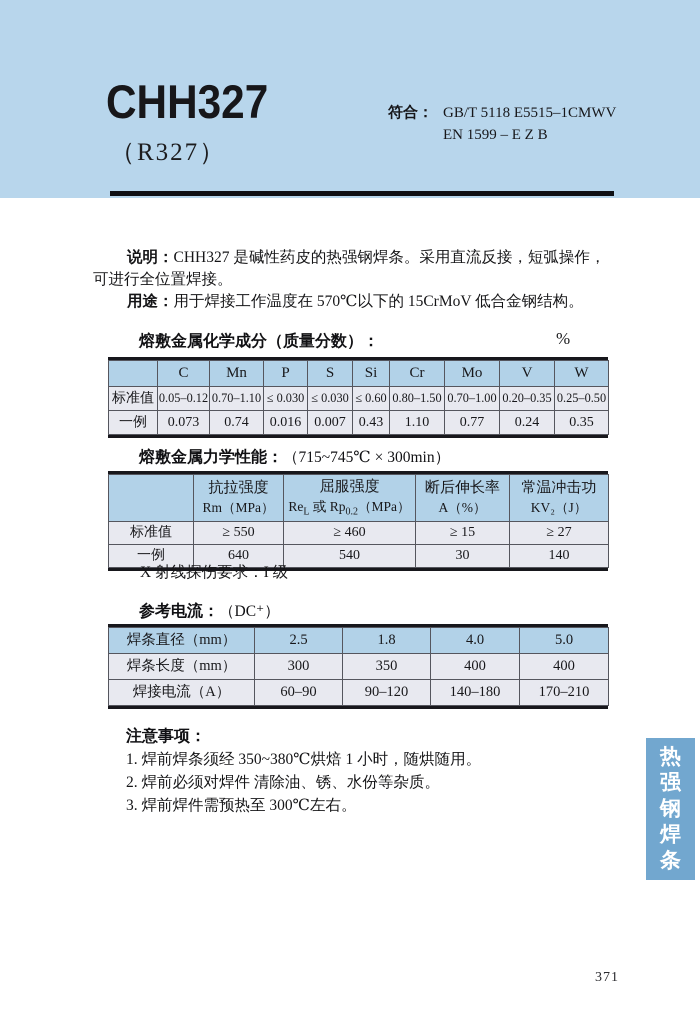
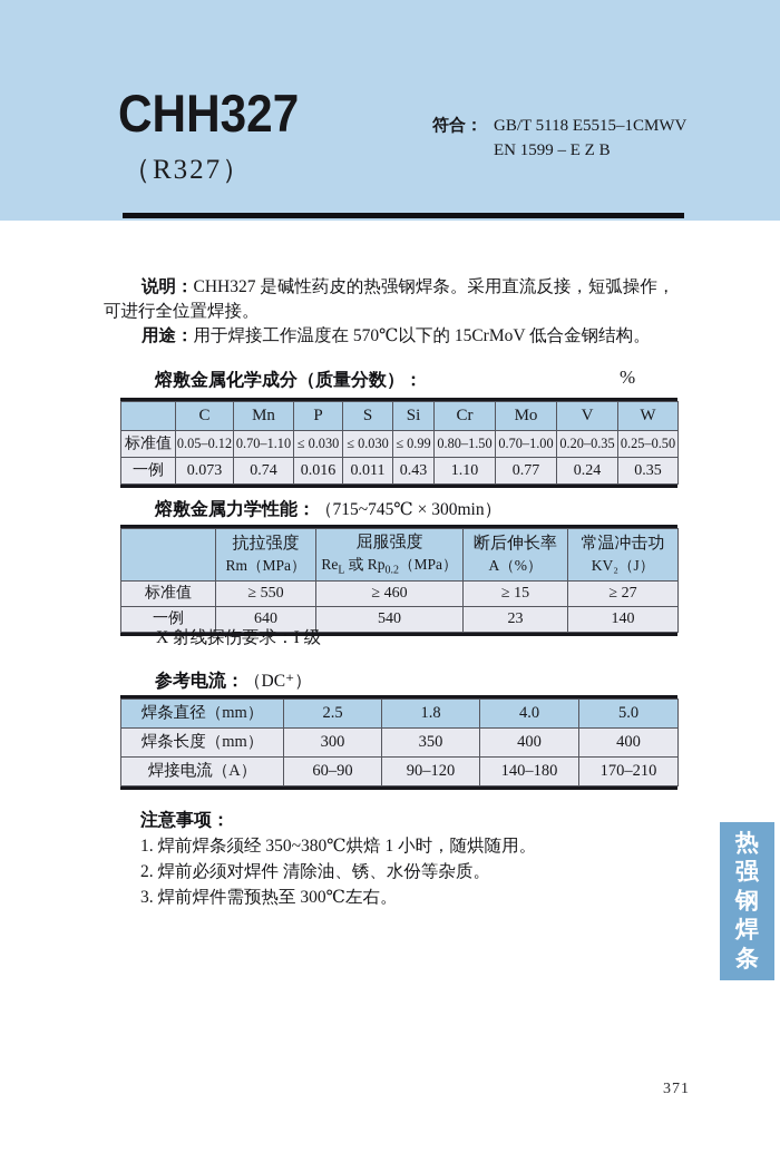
  CHH327
  （R327）
  符合：
  GB/T 5118 E5515–1CMWV
  EN 1599 – E Z B
  说明：CHH327 是碱性药皮的热强钢焊条。采用直流反接，短弧操作，
  可进行全位置焊接。
  用途：用于焊接工作温度在 570℃以下的 15CrMoV 低合金钢结构。
  熔敷金属化学成分（质量分数）：
  %
  	C	Mn	P	S	Si	Cr	Mo	V	W
- 标准值	0.05–0.12	0.70–1.10	≤ 0.030	≤ 0.030	≤ 0.60	0.80–1.50	0.70–1.00	0.20–0.35	0.25–0.50
+ 标准值	0.05–0.12	0.70–1.10	≤ 0.030	≤ 0.030	≤ 0.99	0.80–1.50	0.70–1.00	0.20–0.35	0.25–0.50
- 一例	0.073	0.74	0.016	0.007	0.43	1.10	0.77	0.24	0.35
+ 一例	0.073	0.74	0.016	0.011	0.43	1.10	0.77	0.24	0.35
  熔敷金属力学性能：（715~745℃ × 300min）
  	抗拉强度 Rm（MPa）	屈服强度 ReL 或 Rp0.2（MPa）	断后伸长率 A（%）	常温冲击功 KV₂（J）
  标准值	≥ 550	≥ 460	≥ 15	≥ 27
- 一例	640	540	30	140
+ 一例	640	540	23	140
  X 射线探伤要求：I 级
  参考电流：（DC⁺）
  焊条直径（mm）	2.5	1.8	4.0	5.0
  焊条长度（mm）	300	350	400	400
  焊接电流（A）	60–90	90–120	140–180	170–210
  注意事项：
  1. 焊前焊条须经 350~380℃烘焙 1 小时，随烘随用。
  2. 焊前必须对焊件 清除油、锈、水份等杂质。
  3. 焊前焊件需预热至 300℃左右。
  热强钢焊条
  371
